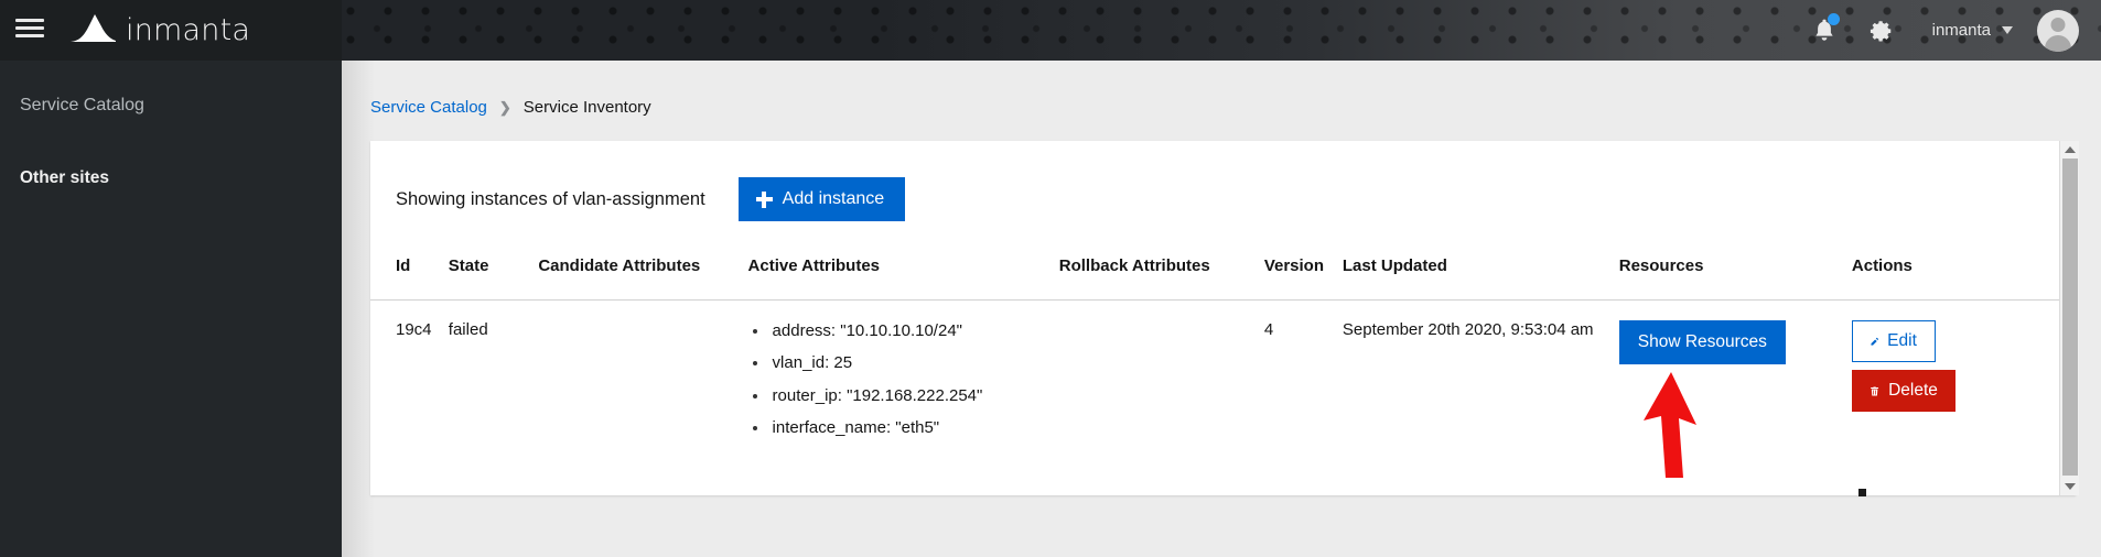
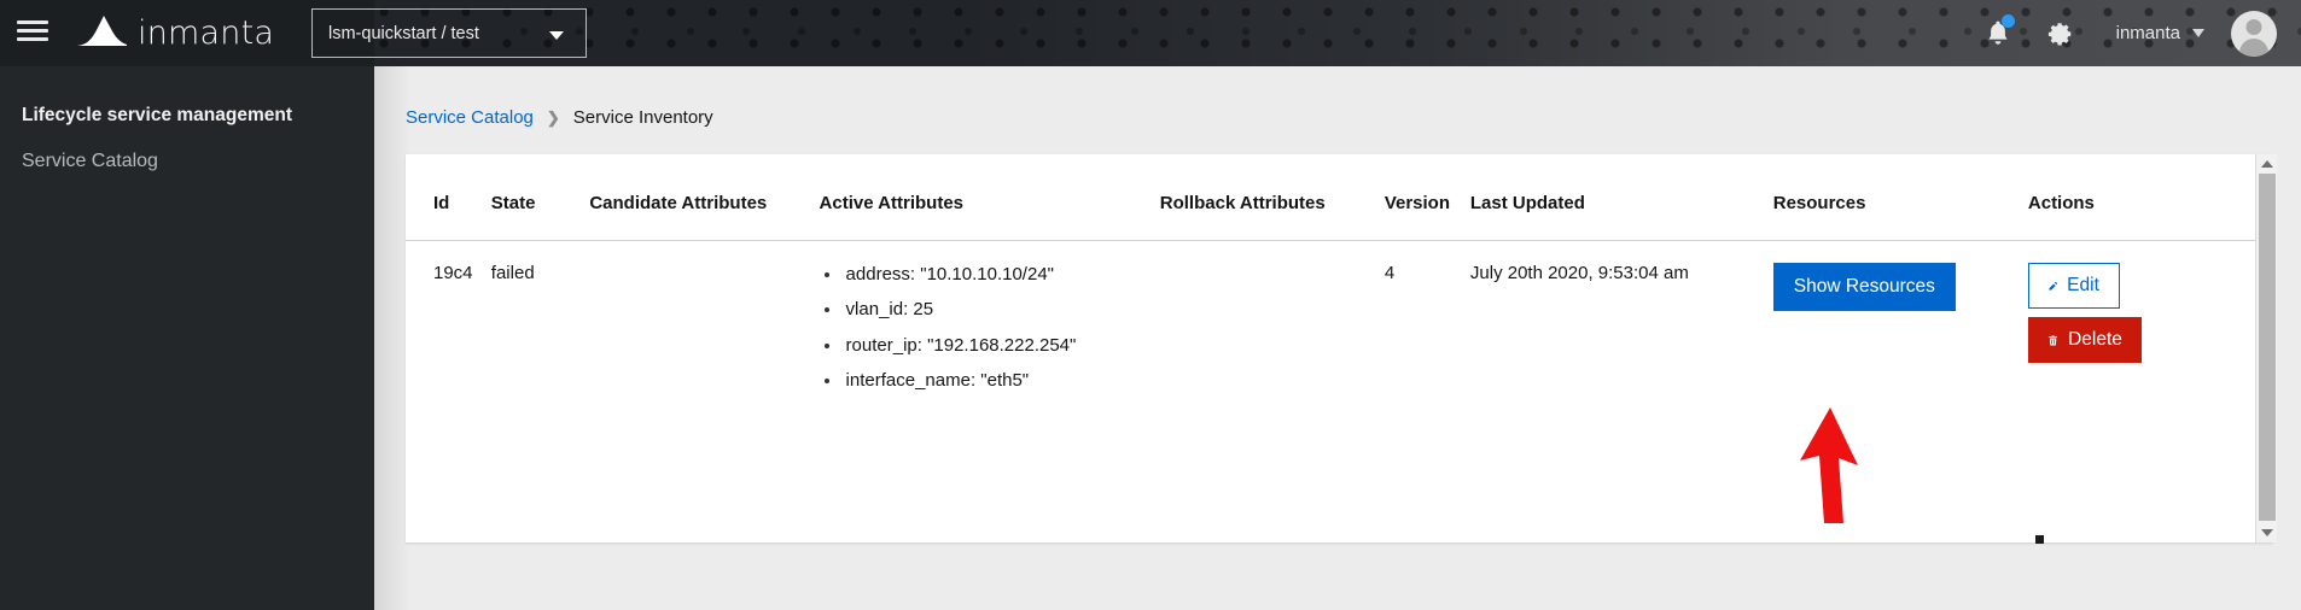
  inmanta
+ lsm-quickstart / test
  inmanta
+ Lifecycle service management
  Service Catalog
- Other sites
  Service Catalog
  ❯
  Service Inventory
- Showing instances of vlan-assignment
- Add instance
  Id	State	Candidate Attributes	Active Attributes	Rollback Attributes	Version	Last Updated	Resources	Actions
- 19c4	failed		address: "10.10.10.10/24" vlan_id: 25 router_ip: "192.168.222.254" interface_name: "eth5"		4	September 20th 2020, 9:53:04 am	Show Resources	Edit Delete
+ 19c4	failed		address: "10.10.10.10/24" vlan_id: 25 router_ip: "192.168.222.254" interface_name: "eth5"		4	July 20th 2020, 9:53:04 am	Show Resources	Edit Delete
